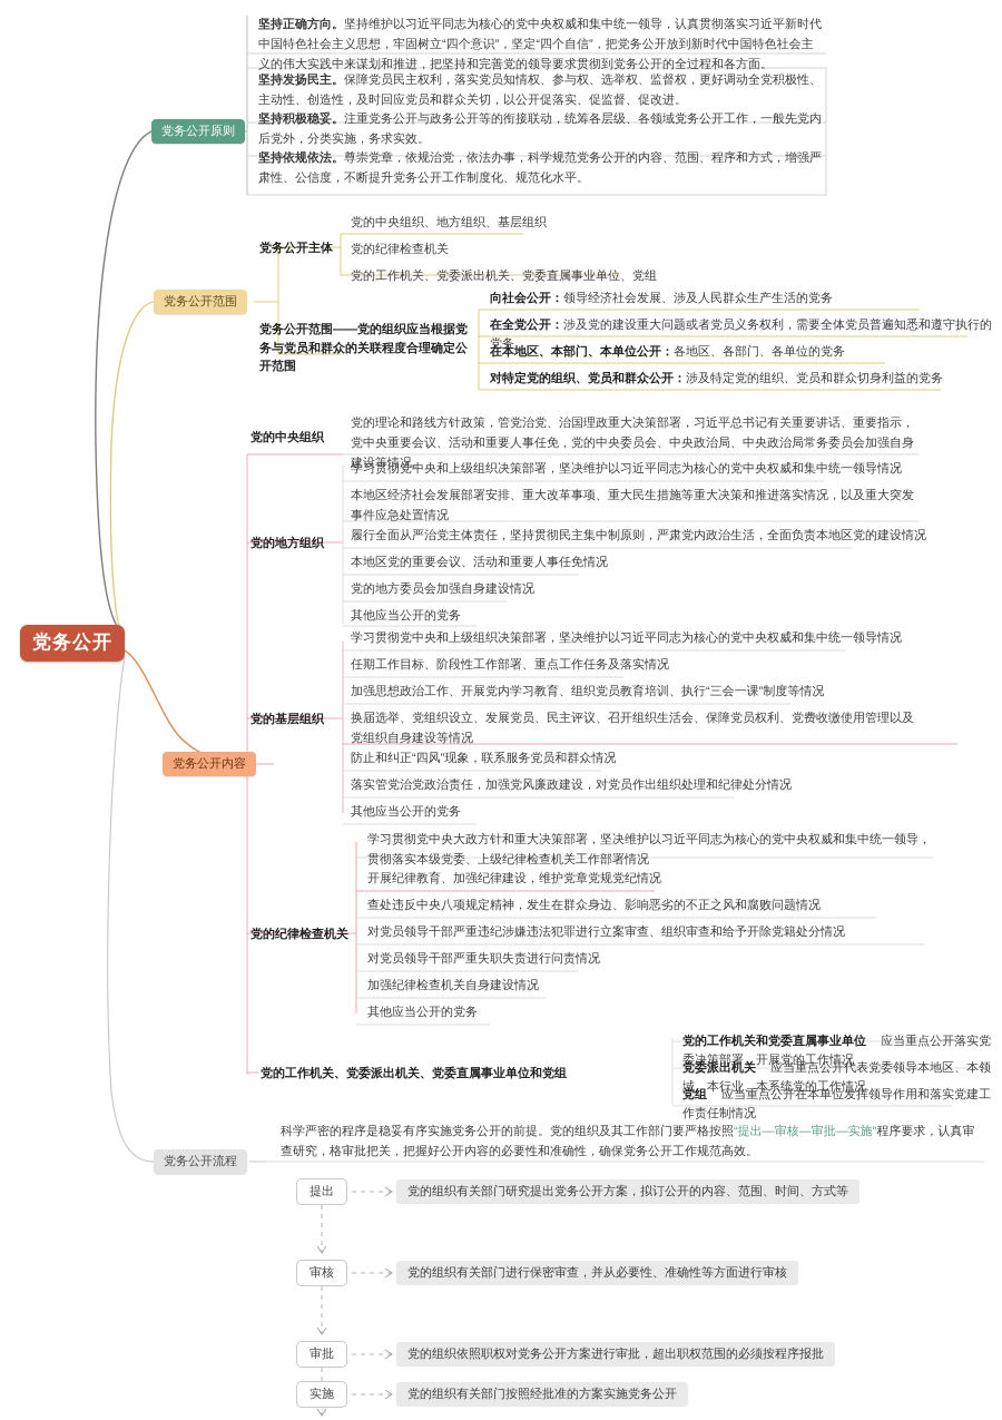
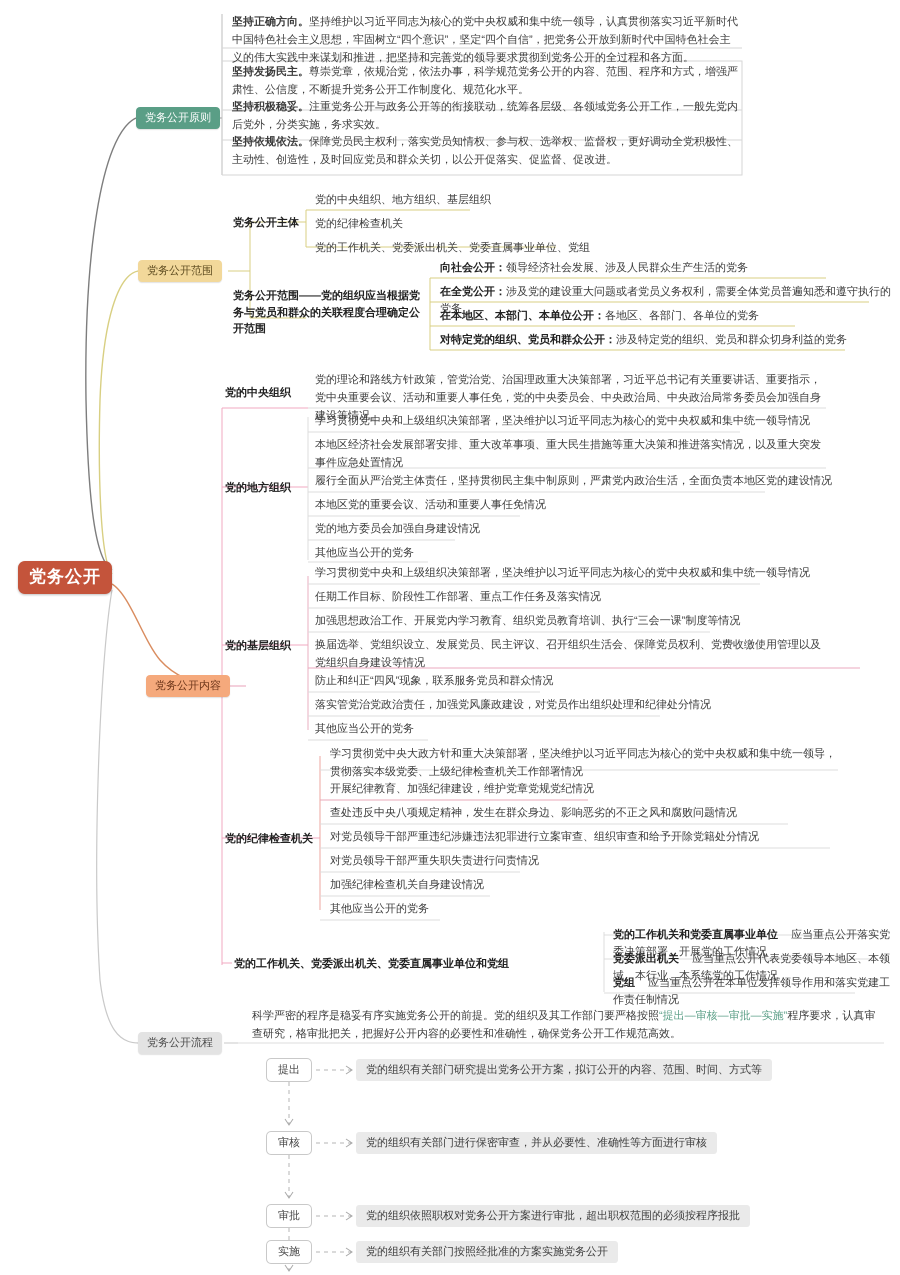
  党务公开
  党务公开原则
  党务公开范围
  党务公开内容
  党务公开流程
  坚持正确方向。坚持维护以习近平同志为核心的党中央权威和集中统一领导，认真贯彻落实习近平新时代中国特色社会主义思想，牢固树立“四个意识”，坚定“四个自信”，把党务公开放到新时代中国特色社会主义的伟大实践中来谋划和推进，把坚持和完善党的领导要求贯彻到党务公开的全过程和各方面。
- 坚持发扬民主。保障党员民主权利，落实党员知情权、参与权、选举权、监督权，更好调动全党积极性、主动性、创造性，及时回应党员和群众关切，以公开促落实、促监督、促改进。
+ 坚持发扬民主。尊崇党章，依规治党，依法办事，科学规范党务公开的内容、范围、程序和方式，增强严肃性、公信度，不断提升党务公开工作制度化、规范化水平。
  坚持积极稳妥。注重党务公开与政务公开等的衔接联动，统筹各层级、各领域党务公开工作，一般先党内后党外，分类实施，务求实效。
- 坚持依规依法。尊崇党章，依规治党，依法办事，科学规范党务公开的内容、范围、程序和方式，增强严肃性、公信度，不断提升党务公开工作制度化、规范化水平。
+ 坚持依规依法。保障党员民主权利，落实党员知情权、参与权、选举权、监督权，更好调动全党积极性、主动性、创造性，及时回应党员和群众关切，以公开促落实、促监督、促改进。
  党务公开主体
  党的中央组织、地方组织、基层组织
  党的纪律检查机关
  党的工作机关、党委派出机关、党委直属事业单位、党组
  党务公开范围——党的组织应当根据党务与党员和群众的关联程度合理确定公开范围
  向社会公开：领导经济社会发展、涉及人民群众生产生活的党务
  在全党公开：涉及党的建设重大问题或者党员义务权利，需要全体党员普遍知悉和遵守执行的党务
  在本地区、本部门、本单位公开：各地区、各部门、各单位的党务
  对特定党的组织、党员和群众公开：涉及特定党的组织、党员和群众切身利益的党务
  党的中央组织
  党的理论和路线方针政策，管党治党、治国理政重大决策部署，习近平总书记有关重要讲话、重要指示，党中央重要会议、活动和重要人事任免，党的中央委员会、中央政治局、中央政治局常务委员会加强自身建设等情况。
  党的地方组织
  学习贯彻党中央和上级组织决策部署，坚决维护以习近平同志为核心的党中央权威和集中统一领导情况
  本地区经济社会发展部署安排、重大改革事项、重大民生措施等重大决策和推进落实情况，以及重大突发事件应急处置情况
  履行全面从严治党主体责任，坚持贯彻民主集中制原则，严肃党内政治生活，全面负责本地区党的建设情况
  本地区党的重要会议、活动和重要人事任免情况
  党的地方委员会加强自身建设情况
  其他应当公开的党务
  党的基层组织
  学习贯彻党中央和上级组织决策部署，坚决维护以习近平同志为核心的党中央权威和集中统一领导情况
  任期工作目标、阶段性工作部署、重点工作任务及落实情况
  加强思想政治工作、开展党内学习教育、组织党员教育培训、执行“三会一课”制度等情况
  换届选举、党组织设立、发展党员、民主评议、召开组织生活会、保障党员权利、党费收缴使用管理以及党组织自身建设等情况
  防止和纠正“四风”现象，联系服务党员和群众情况
  落实管党治党政治责任，加强党风廉政建设，对党员作出组织处理和纪律处分情况
  其他应当公开的党务
  党的纪律检查机关
  学习贯彻党中央大政方针和重大决策部署，坚决维护以习近平同志为核心的党中央权威和集中统一领导，贯彻落实本级党委、上级纪律检查机关工作部署情况
  开展纪律教育、加强纪律建设，维护党章党规党纪情况
  查处违反中央八项规定精神，发生在群众身边、影响恶劣的不正之风和腐败问题情况
  对党员领导干部严重违纪涉嫌违法犯罪进行立案审查、组织审查和给予开除党籍处分情况
  对党员领导干部严重失职失责进行问责情况
  加强纪律检查机关自身建设情况
  其他应当公开的党务
  党的工作机关、党委派出机关、党委直属事业单位和党组
  党的工作机关和党委直属事业单位 应当重点公开落实党委决策部署、开展党的工作情况
  党委派出机关 应当重点公开代表党委领导本地区、本领域、本行业、本系统党的工作情况
  党组 应当重点公开在本单位发挥领导作用和落实党建工作责任制情况
  科学严密的程序是稳妥有序实施党务公开的前提。党的组织及其工作部门要严格按照“提出—审核—审批—实施”程序要求，认真审查研究，格审批把关，把握好公开内容的必要性和准确性，确保党务公开工作规范高效。
  提出
  党的组织有关部门研究提出党务公开方案，拟订公开的内容、范围、时间、方式等
  审核
  党的组织有关部门进行保密审查，并从必要性、准确性等方面进行审核
  审批
  党的组织依照职权对党务公开方案进行审批，超出职权范围的必须按程序报批
  实施
  党的组织有关部门按照经批准的方案实施党务公开
